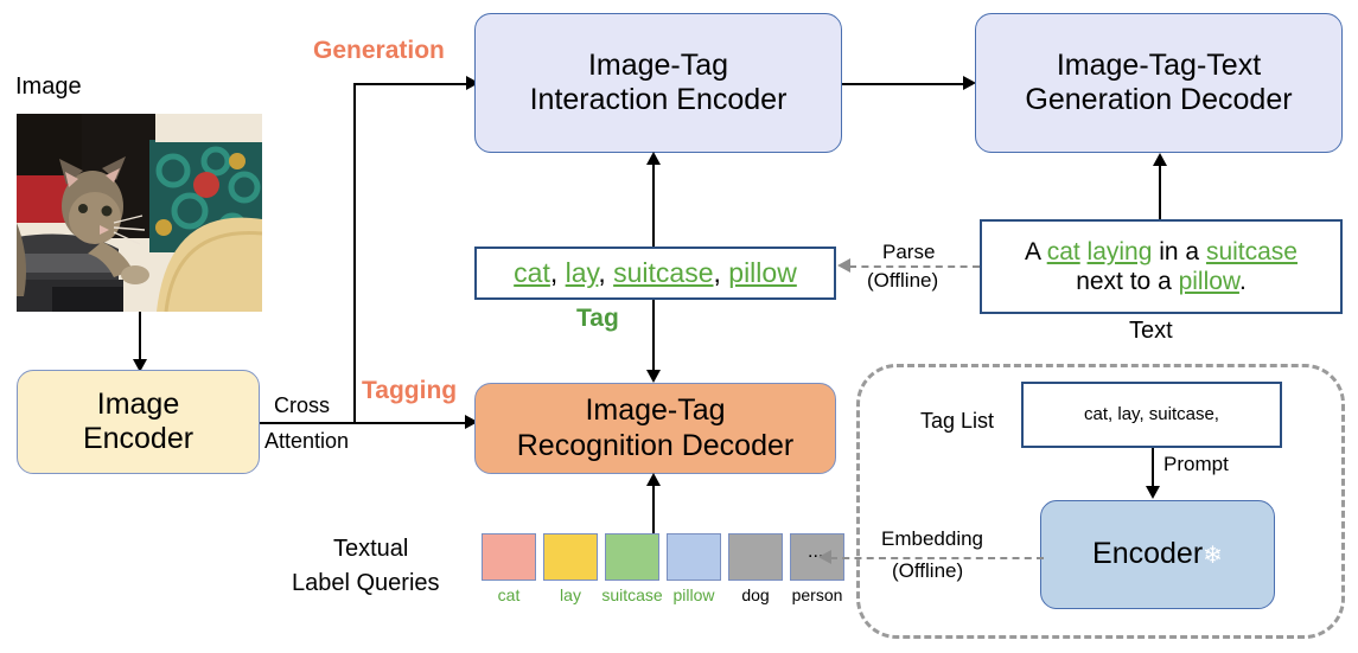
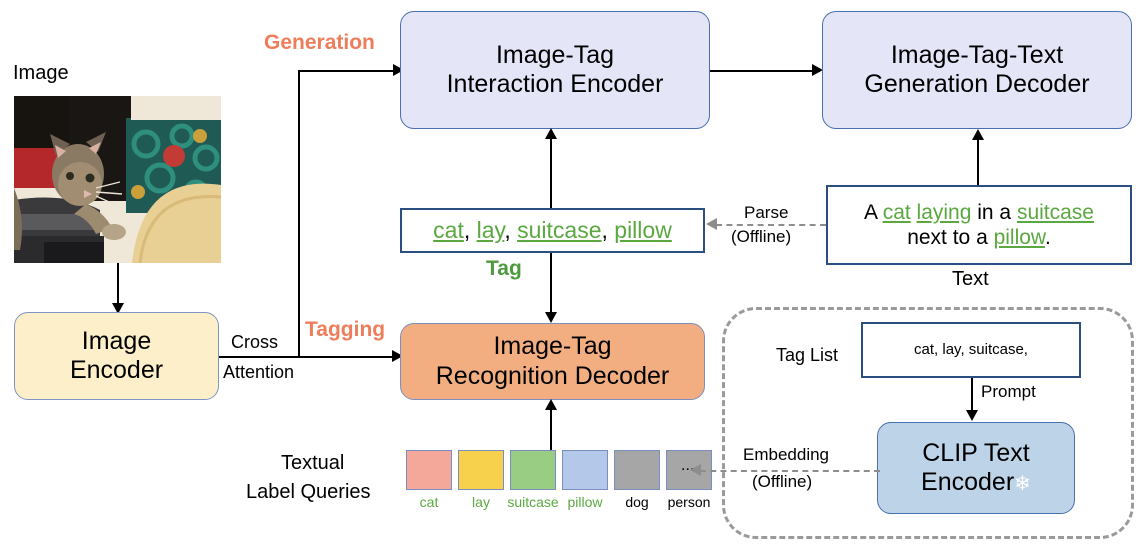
  Image
  Image
  Encoder
  Cross
  Attention
  Generation
  Tagging
  Image-Tag
  Interaction Encoder
  Image-Tag-Text
  Generation Decoder
  cat, lay, suitcase, pillow
  Tag
  Image-Tag
  Recognition Decoder
  A cat laying in a suitcase
  next to a pillow.
  Text
  Parse
  (Offline)
  Textual
  Label Queries
  cat
  lay
  suitcase
  pillow
  dog
  person
  ...
  Tag List
  cat, lay, suitcase,
  Prompt
+ CLIP Text
  Encoder❄
  Embedding
  (Offline)
